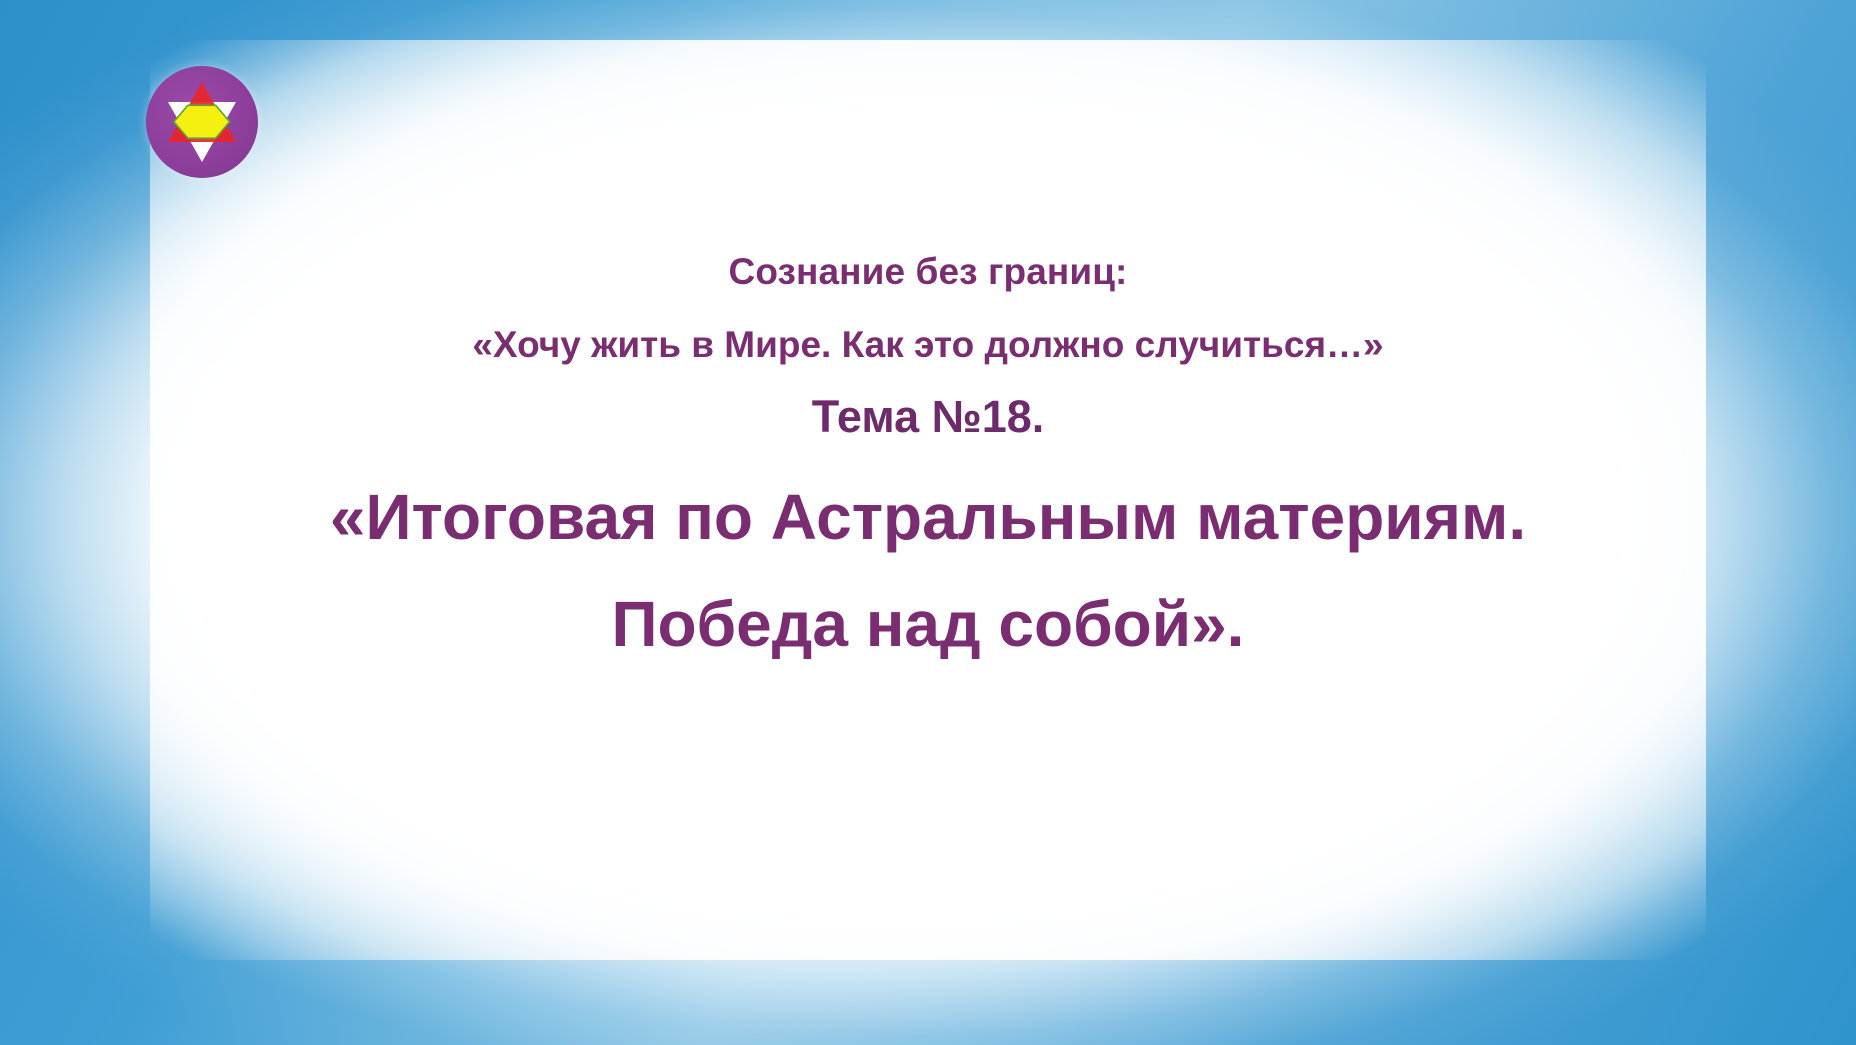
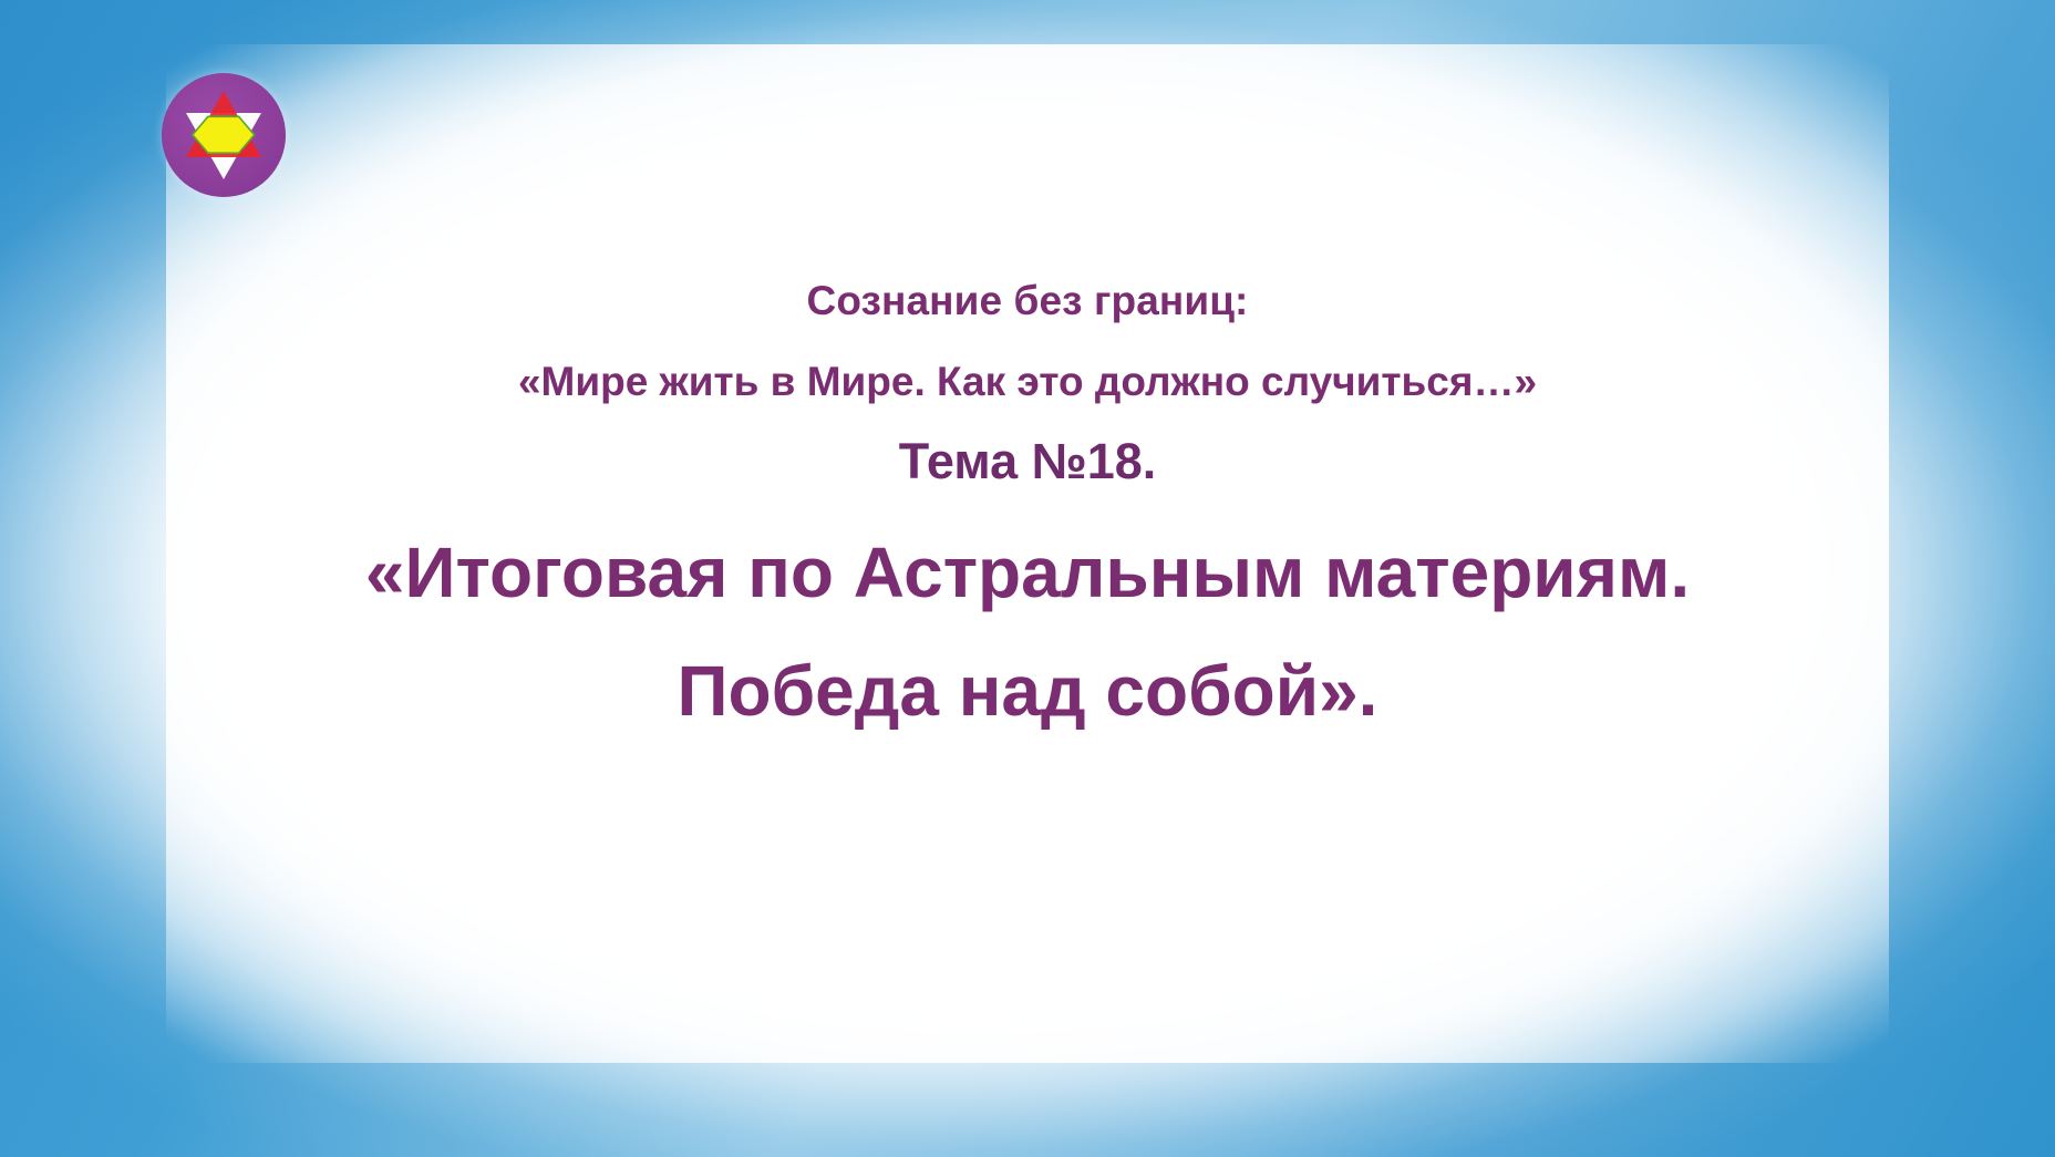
  Сознание без границ:
- «Хочу жить в Мире. Как это должно случиться…»
+ «Мире жить в Мире. Как это должно случиться…»
  Тема №18.
  «Итоговая по Астральным материям.
  Победа над собой».
